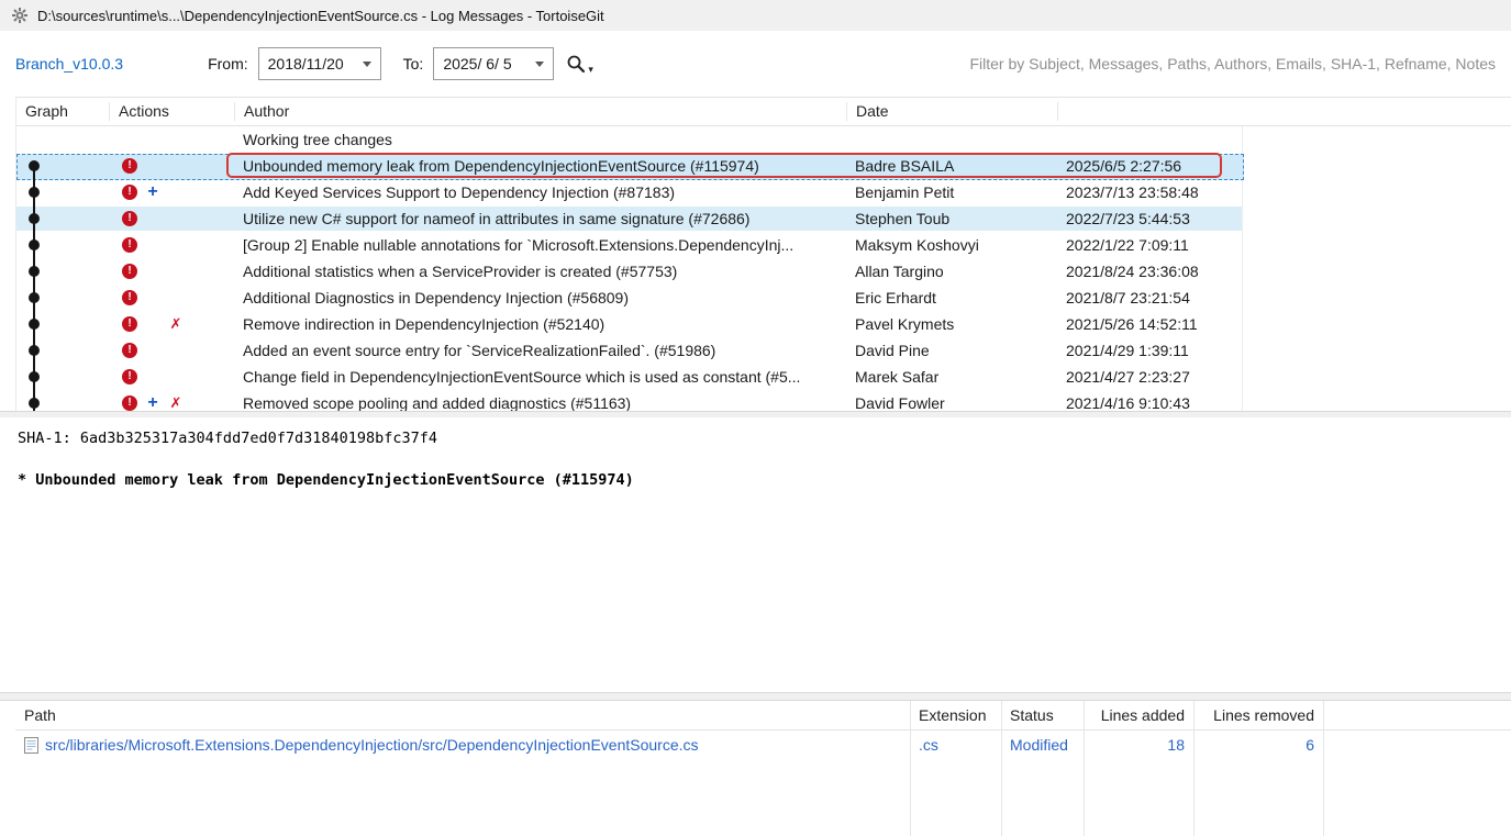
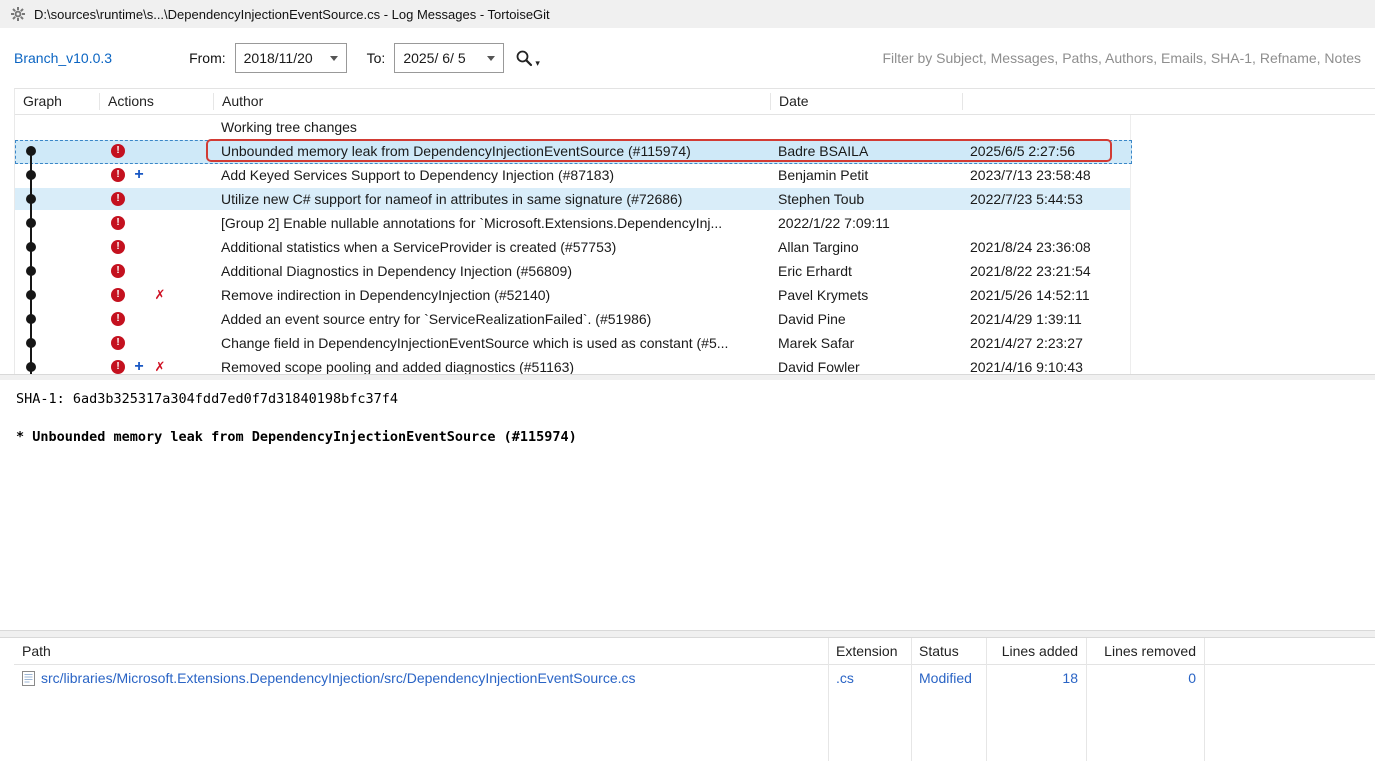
  D:\sources\runtime\s...\DependencyInjectionEventSource.cs - Log Messages - TortoiseGit
  Branch_v10.0.3
  From:
  2018/11/20
  To:
  2025/ 6/ 5
  ▾
  Filter by Subject, Messages, Paths, Authors, Emails, SHA-1, Refname, Notes
  Graph
  Actions
  Author
  Date
  Working tree changes
  !
  Unbounded memory leak from DependencyInjectionEventSource (#115974)
  Badre BSAILA
  2025/6/5 2:27:56
  !
  +
  Add Keyed Services Support to Dependency Injection (#87183)
  Benjamin Petit
  2023/7/13 23:58:48
  !
  Utilize new C# support for nameof in attributes in same signature (#72686)
  Stephen Toub
  2022/7/23 5:44:53
  !
  [Group 2] Enable nullable annotations for `Microsoft.Extensions.DependencyInj...
- Maksym Koshovyi
  2022/1/22 7:09:11
  !
  Additional statistics when a ServiceProvider is created (#57753)
  Allan Targino
  2021/8/24 23:36:08
  !
  Additional Diagnostics in Dependency Injection (#56809)
  Eric Erhardt
- 2021/8/7 23:21:54
+ 2021/8/22 23:21:54
  !
  ✗
  Remove indirection in DependencyInjection (#52140)
  Pavel Krymets
  2021/5/26 14:52:11
  !
  Added an event source entry for `ServiceRealizationFailed`. (#51986)
  David Pine
  2021/4/29 1:39:11
  !
  Change field in DependencyInjectionEventSource which is used as constant (#5...
  Marek Safar
  2021/4/27 2:23:27
  !
  +
  ✗
  Removed scope pooling and added diagnostics (#51163)
  David Fowler
  2021/4/16 9:10:43
  SHA-1: 6ad3b325317a304fdd7ed0f7d31840198bfc37f4
  * Unbounded memory leak from DependencyInjectionEventSource (#115974)
  Path
  Extension
  Status
  Lines added
  Lines removed
  src/libraries/Microsoft.Extensions.DependencyInjection/src/DependencyInjectionEventSource.cs
  .cs
  Modified
  18
- 6
+ 0
